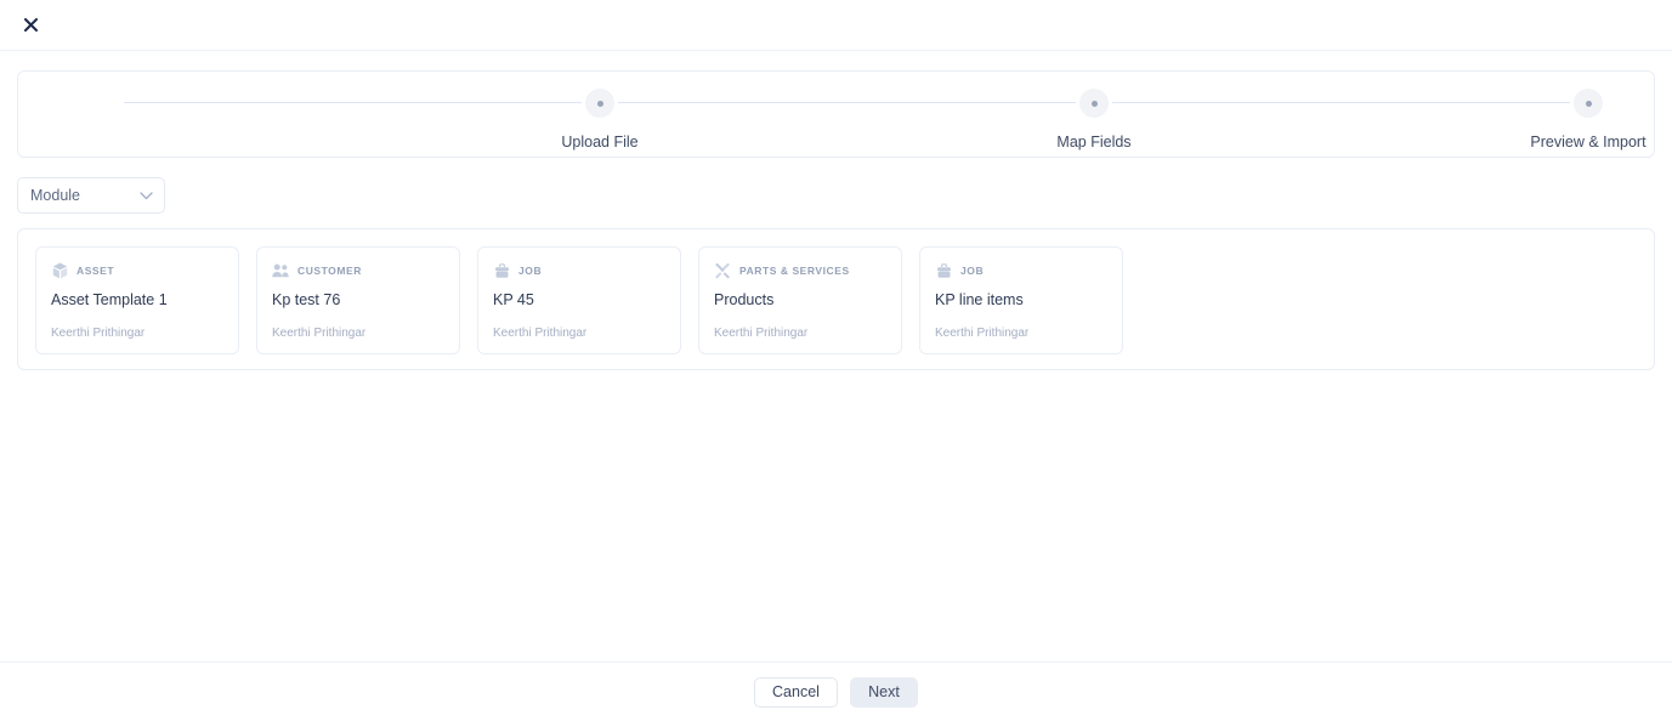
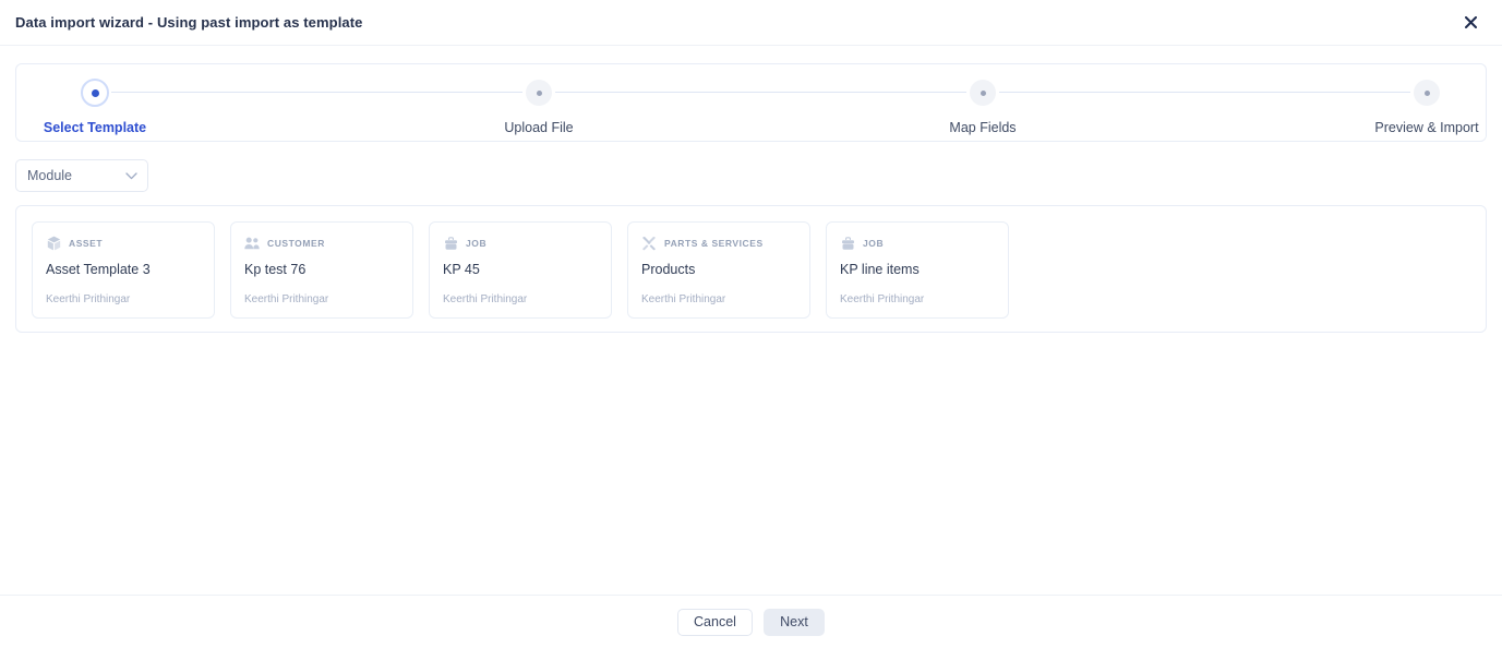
+ Data import wizard - Using past import as template
+ Select Template
  Upload File
  Map Fields
  Preview & Import
  Module
  ASSET
- Asset Template 1
+ Asset Template 3
  Keerthi Prithingar
  CUSTOMER
  Kp test 76
  Keerthi Prithingar
  JOB
  KP 45
  Keerthi Prithingar
  PARTS & SERVICES
  Products
  Keerthi Prithingar
  JOB
  KP line items
  Keerthi Prithingar
  Cancel
  Next
